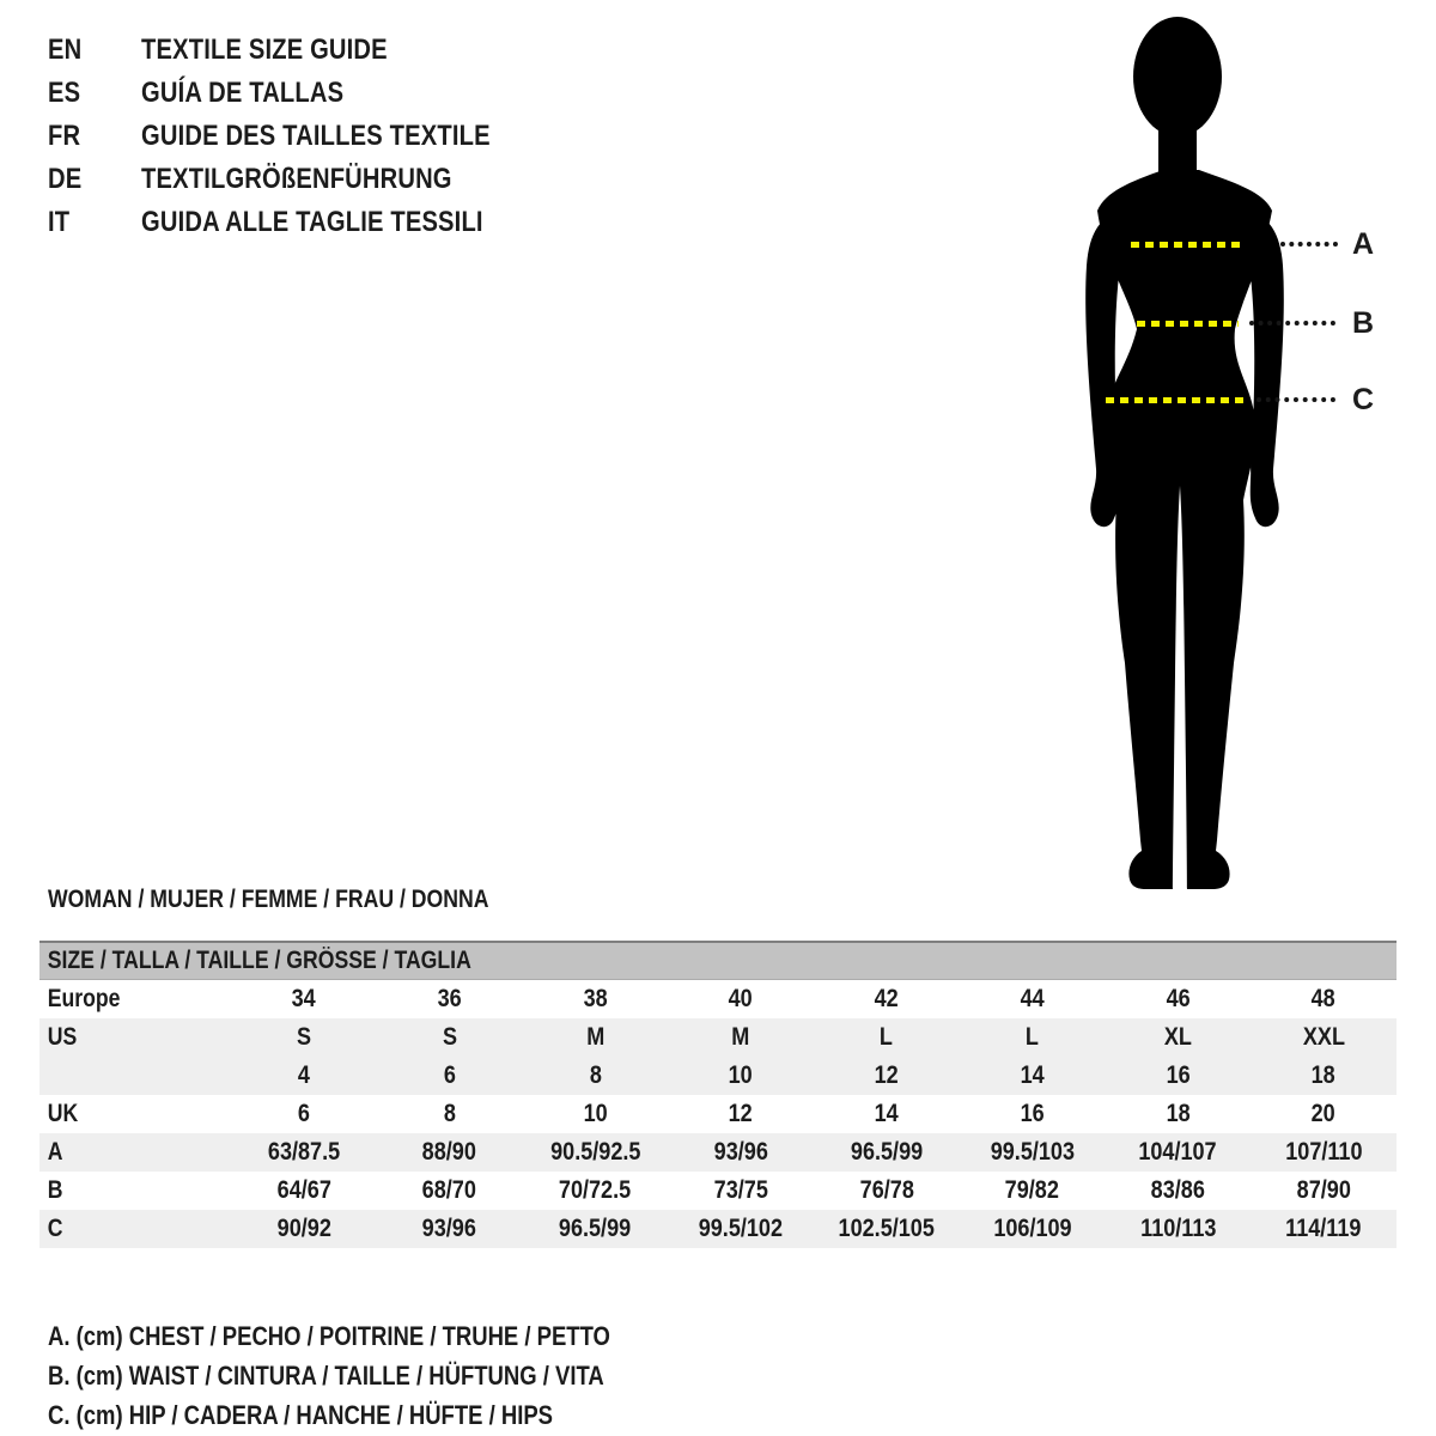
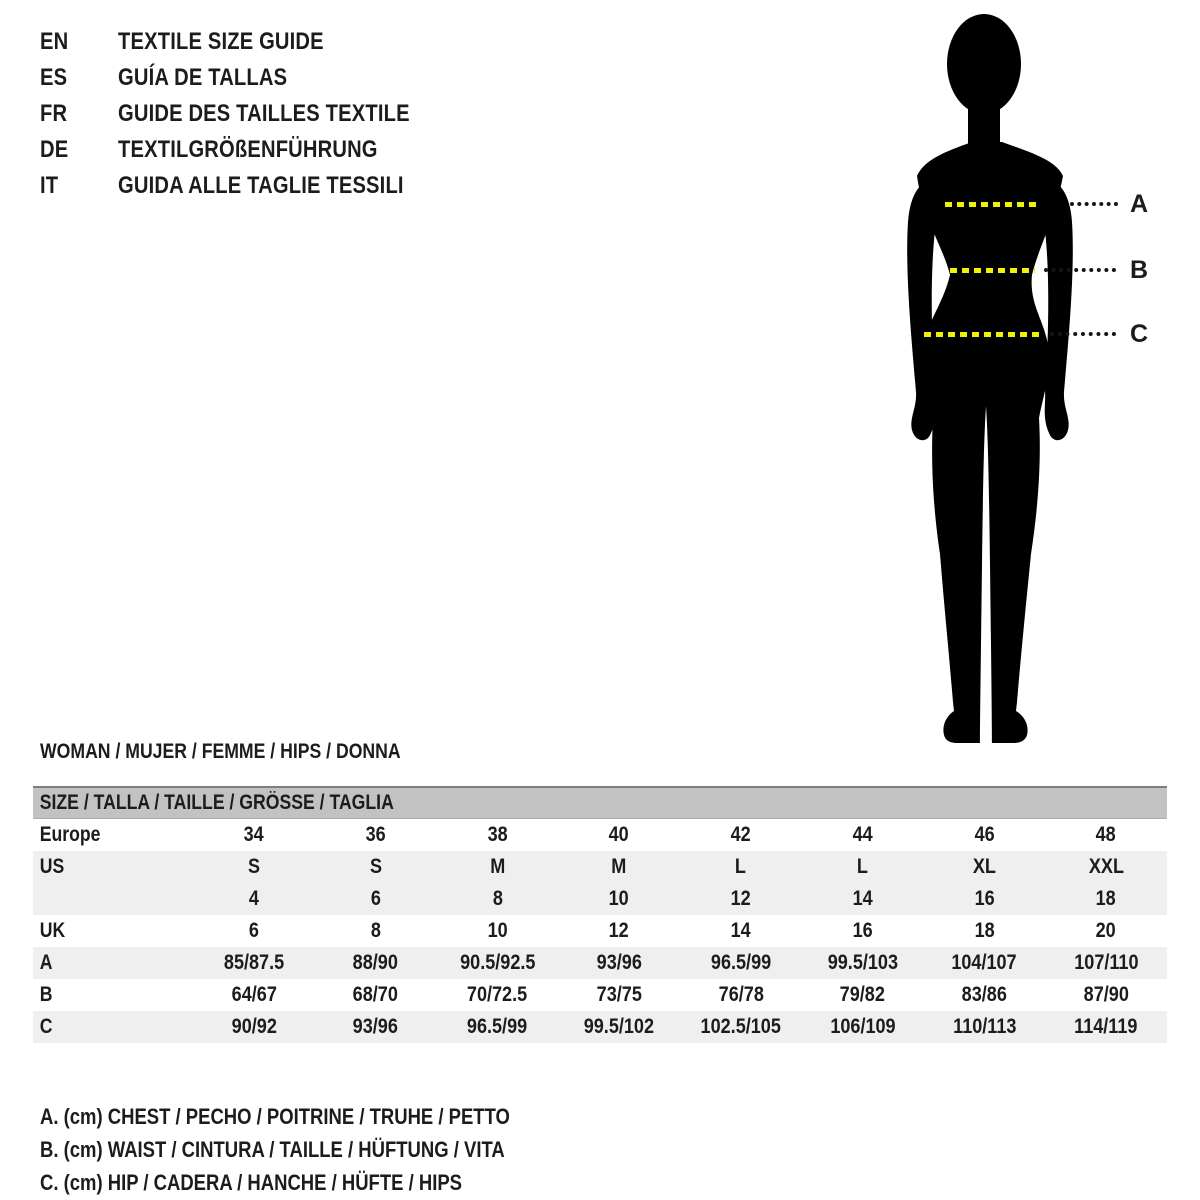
  EN
  TEXTILE SIZE GUIDE
  ES
  GUÍA DE TALLAS
  FR
  GUIDE DES TAILLES TEXTILE
  DE
  TEXTILGRÖßENFÜHRUNG
  IT
  GUIDA ALLE TAGLIE TESSILI
  A
  B
  C
- WOMAN / MUJER / FEMME / FRAU / DONNA
+ WOMAN / MUJER / FEMME / HIPS / DONNA
  SIZE / TALLA / TAILLE / GRÖSSE / TAGLIA
  Europe	34	36	38	40	42	44	46	48
  US	S	S	M	M	L	L	XL	XXL
  	4	6	8	10	12	14	16	18
  UK	6	8	10	12	14	16	18	20
- A	63/87.5	88/90	90.5/92.5	93/96	96.5/99	99.5/103	104/107	107/110
+ A	85/87.5	88/90	90.5/92.5	93/96	96.5/99	99.5/103	104/107	107/110
  B	64/67	68/70	70/72.5	73/75	76/78	79/82	83/86	87/90
  C	90/92	93/96	96.5/99	99.5/102	102.5/105	106/109	110/113	114/119
  A. (cm) CHEST / PECHO / POITRINE / TRUHE / PETTO
  B. (cm) WAIST / CINTURA / TAILLE / HÜFTUNG / VITA
  C. (cm) HIP / CADERA / HANCHE / HÜFTE / HIPS
